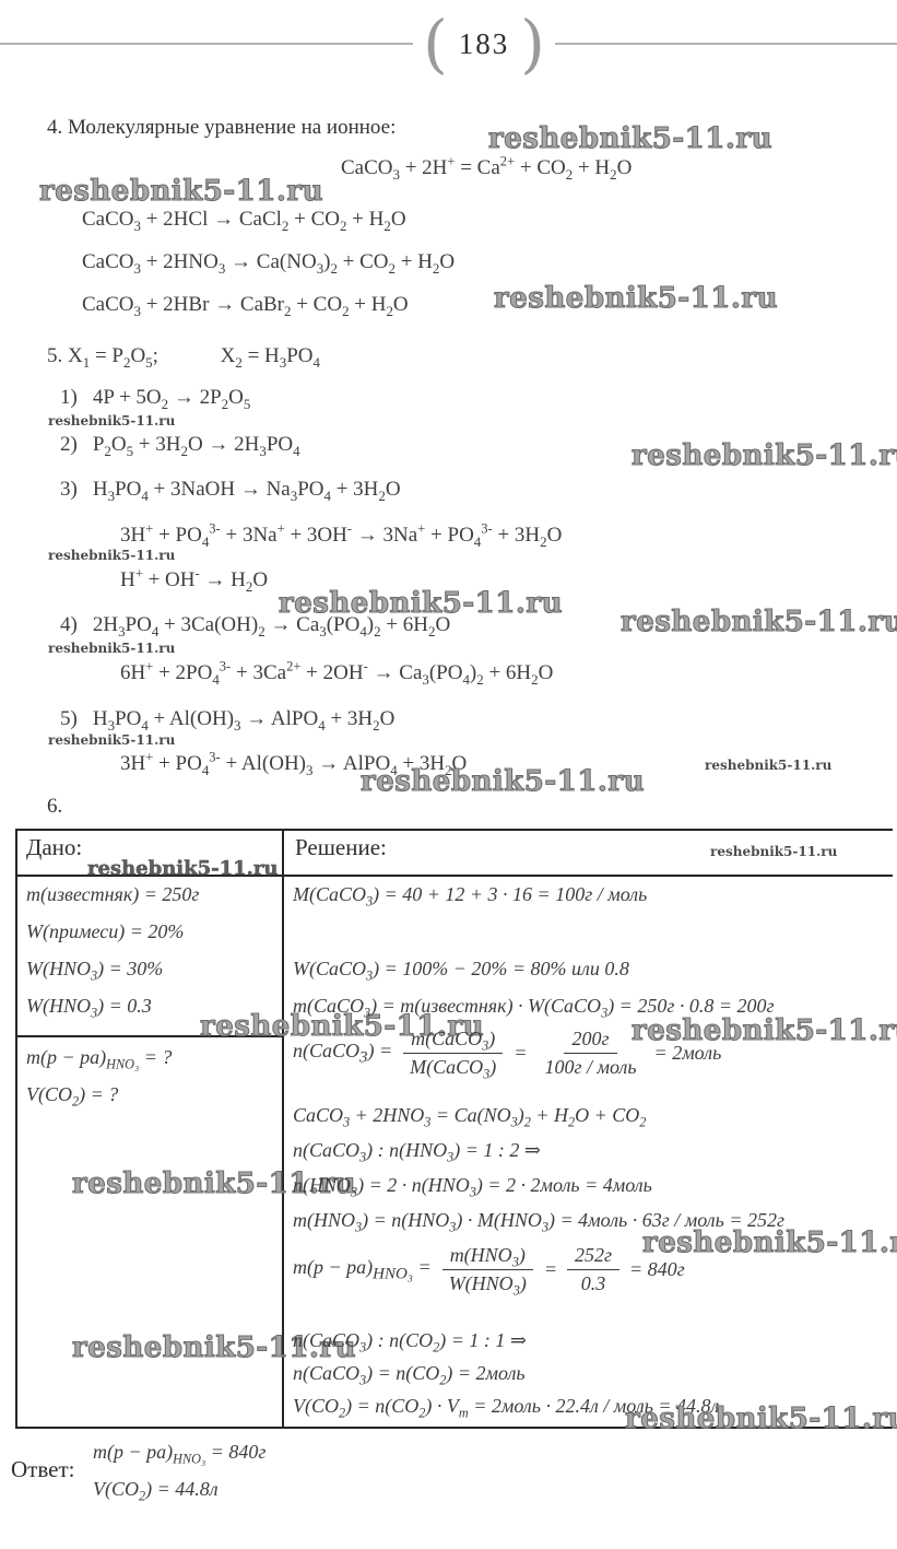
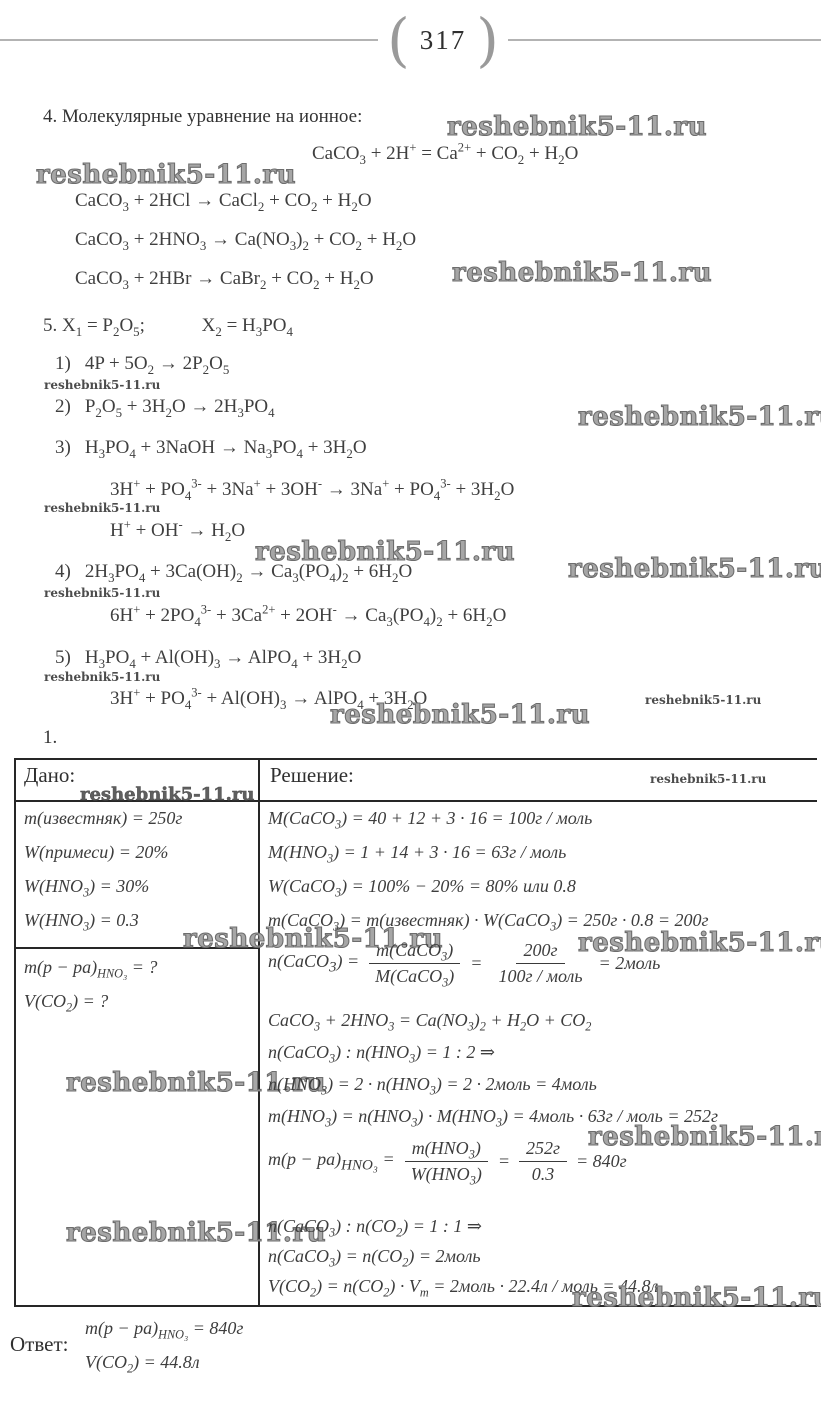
  (
- 183
+ 317
  )
  4. Молекулярные уравнение на ионное:
  reshebnik5-11.ru
  CaCO3 + 2H+ = Ca2+ + CO2 + H2O
  reshebnik5-11.ru
  CaCO3 + 2HCl → CaCl2 + CO2 + H2O
  CaCO3 + 2HNO3 → Ca(NO3)2 + CO2 + H2O
  CaCO3 + 2HBr → CaBr2 + CO2 + H2O
  reshebnik5-11.ru
  5. X1 = P2O5; X2 = H3PO4
  1) 4P + 5O2 → 2P2O5
  reshebnik5-11.ru
  2) P2O5 + 3H2O → 2H3PO4
  reshebnik5-11.r
  3) H3PO4 + 3NaOH → Na3PO4 + 3H2O
  3H+ + PO43- + 3Na+ + 3OH- → 3Na+ + PO43- + 3H2O
  reshebnik5-11.ru
  H+ + OH- → H2O
  reshebnik5-11.ru
  reshebnik5-11.ru
  4) 2H3PO4 + 3Ca(OH)2 → Ca3(PO4)2 + 6H2O
  reshebnik5-11.ru
  6H+ + 2PO43- + 3Ca2+ + 2OH- → Ca3(PO4)2 + 6H2O
  5) H3PO4 + Al(OH)3 → AlPO4 + 3H2O
  reshebnik5-11.ru
  3H+ + PO43- + Al(OH)3 → AlPO4 + 3H2O
  reshebnik5-11.ru
  reshebnik5-11.ru
- 6.
+ 1.
  Дано:
  reshebnik5-11.ru
  m(известняк) = 250г
  W(примеси) = 20%
  W(HNO3) = 30%
  W(HNO3) = 0.3
  m(p − pa)HNO₃ = ?
  V(CO2) = ?
  reshebnik5-11.ru
  reshebnik5-11.ru
  reshebnik5-11.ru
  Решение:
  reshebnik5-11.ru
  M(CaCO3) = 40 + 12 + 3 · 16 = 100г / моль
+ M(HNO3) = 1 + 14 + 3 · 16 = 63г / моль
  W(CaCO3) = 100% − 20% = 80% или 0.8
  m(CaCO3) = m(известняк) · W(CaCO3) = 250г · 0.8 = 200г
  reshebnik5-11.r
  n(CaCO3) =
  m(CaCO3)
  M(CaCO3)
  =
  200г
  100г / моль
  = 2моль
  CaCO3 + 2HNO3 = Ca(NO3)2 + H2O + CO2
  n(CaCO3) : n(HNO3) = 1 : 2 ⇒
  n(HNO3) = 2 · n(HNO3) = 2 · 2моль = 4моль
  m(HNO3) = n(HNO3) · M(HNO3) = 4моль · 63г / моль = 252г
  reshebnik5-11.
  m(p − pa)HNO₃ =
  m(HNO3)
  W(HNO3)
  =
  252г
  0.3
  = 840г
  n(CaCO3) : n(CO2) = 1 : 1 ⇒
  n(CaCO3) = n(CO2) = 2моль
  V(CO2) = n(CO2) · Vm = 2моль · 22.4л / моль = 44.8л
  reshebnik5-11.r
  Ответ:
  m(p − pa)HNO₃ = 840г
  V(CO2) = 44.8л
